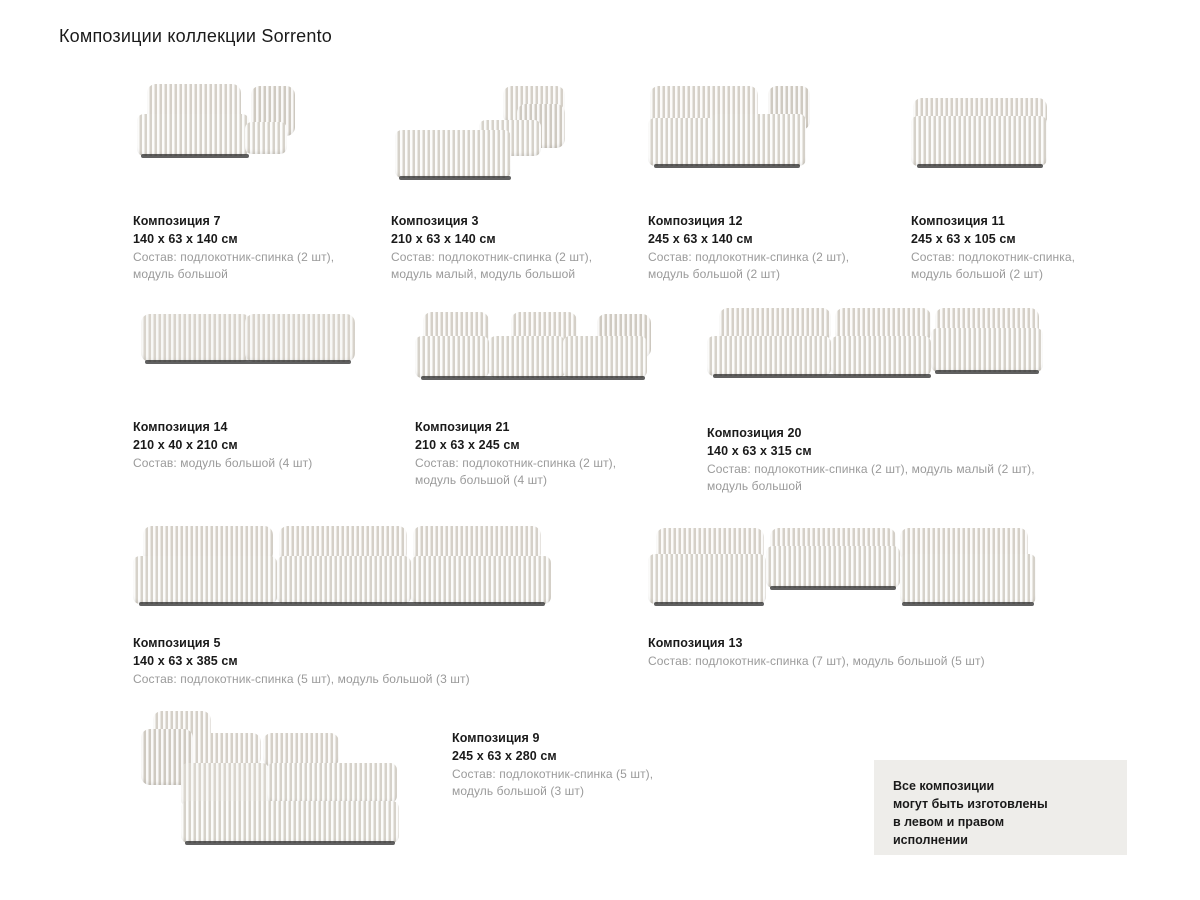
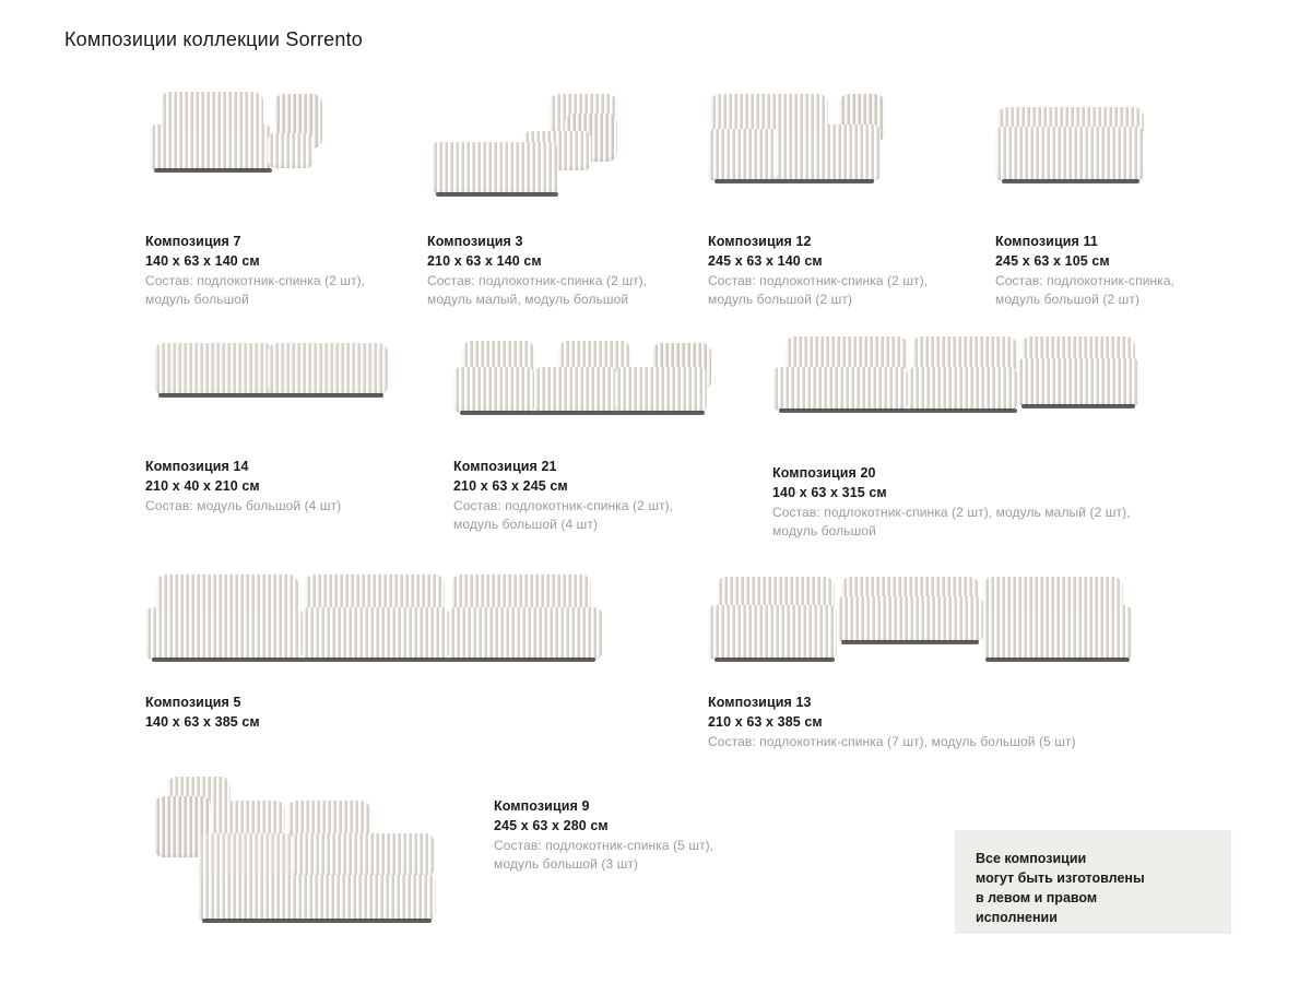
  Композиции коллекции Sorrento
  Композиция 7
  140 x 63 x 140 см
  Состав: подлокотник-спинка (2 шт),
  модуль большой
  Композиция 3
  210 x 63 x 140 см
  Состав: подлокотник-спинка (2 шт),
  модуль малый, модуль большой
  Композиция 12
  245 x 63 x 140 см
  Состав: подлокотник-спинка (2 шт),
  модуль большой (2 шт)
  Композиция 11
  245 x 63 x 105 см
  Состав: подлокотник-спинка,
  модуль большой (2 шт)
  Композиция 14
  210 x 40 x 210 см
  Состав: модуль большой (4 шт)
  Композиция 21
  210 x 63 x 245 см
  Состав: подлокотник-спинка (2 шт),
  модуль большой (4 шт)
  Композиция 20
  140 x 63 x 315 см
  Состав: подлокотник-спинка (2 шт), модуль малый (2 шт),
  модуль большой
  Композиция 5
  140 x 63 x 385 см
- Состав: подлокотник-спинка (5 шт), модуль большой (3 шт)
  Композиция 13
+ 210 x 63 x 385 см
  Состав: подлокотник-спинка (7 шт), модуль большой (5 шт)
  Композиция 9
  245 x 63 x 280 см
  Состав: подлокотник-спинка (5 шт),
  модуль большой (3 шт)
  Все композиции
  могут быть изготовлены
  в левом и правом
  исполнении
